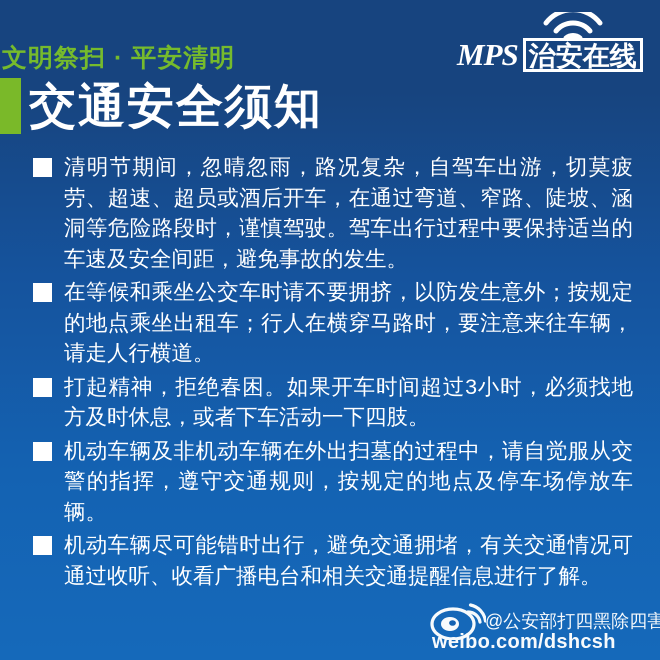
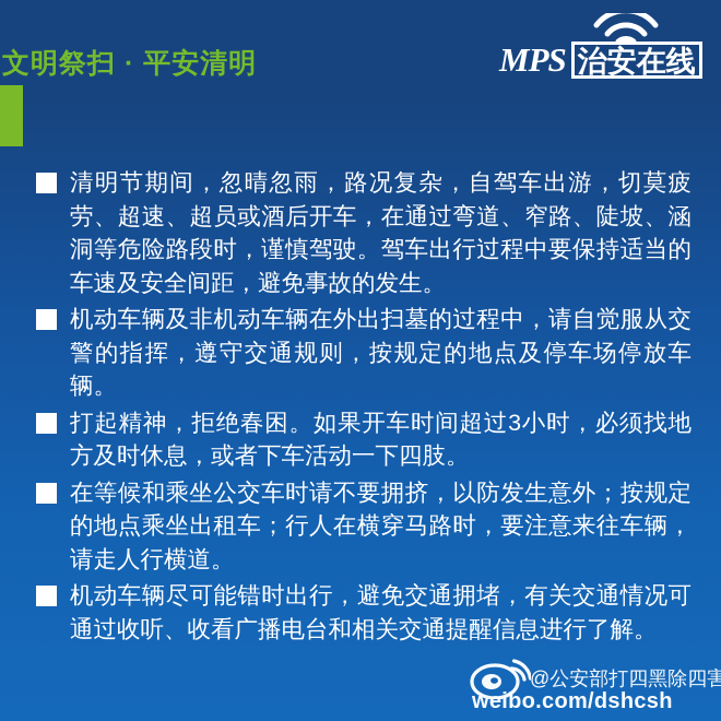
  文明祭扫 · 平安清明
- 交通安全须知
  MPS
  治安在线
  清明节期间，忽晴忽雨，路况复杂，自驾车出游，切莫疲劳、超速、超员或酒后开车，在通过弯道、窄路、陡坡、涵洞等危险路段时，谨慎驾驶。驾车出行过程中要保持适当的车速及安全间距，避免事故的发生。
- 在等候和乘坐公交车时请不要拥挤，以防发生意外；按规定的地点乘坐出租车；行人在横穿马路时，要注意来往车辆，请走人行横道。
+ 机动车辆及非机动车辆在外出扫墓的过程中，请自觉服从交警的指挥，遵守交通规则，按规定的地点及停车场停放车辆。
  打起精神，拒绝春困。如果开车时间超过3小时，必须找地方及时休息，或者下车活动一下四肢。
- 机动车辆及非机动车辆在外出扫墓的过程中，请自觉服从交警的指挥，遵守交通规则，按规定的地点及停车场停放车辆。
+ 在等候和乘坐公交车时请不要拥挤，以防发生意外；按规定的地点乘坐出租车；行人在横穿马路时，要注意来往车辆，请走人行横道。
  机动车辆尽可能错时出行，避免交通拥堵，有关交通情况可通过收听、收看广播电台和相关交通提醒信息进行了解。
  @公安部打四黑除四害
  weibo.com/dshcsh
